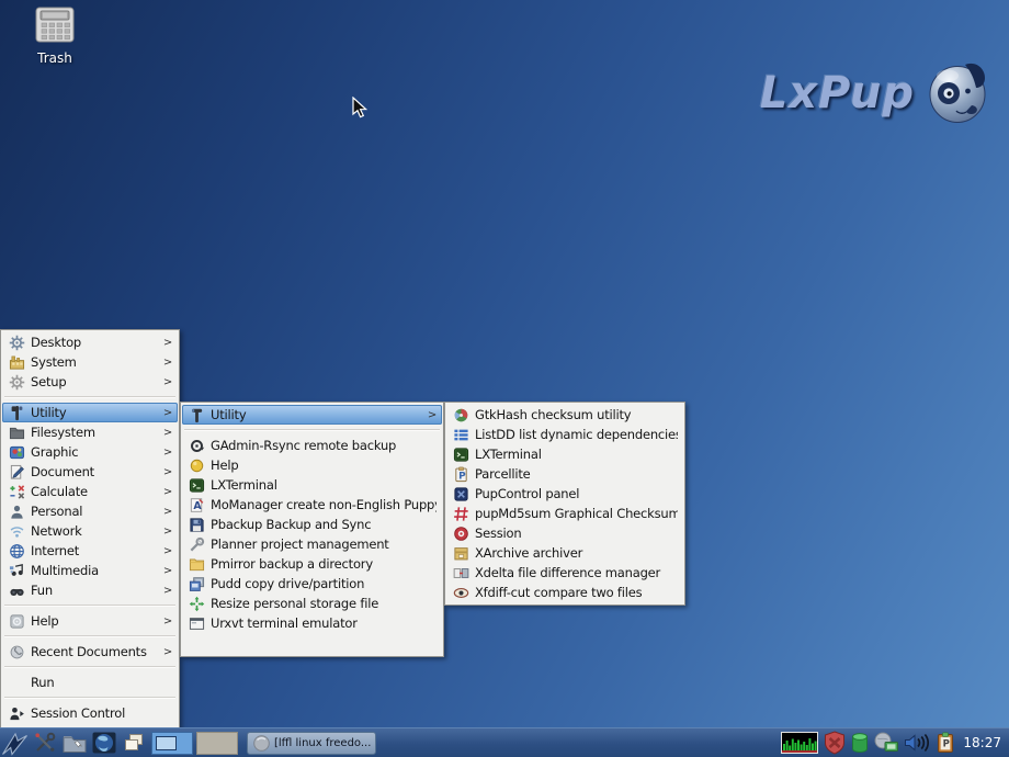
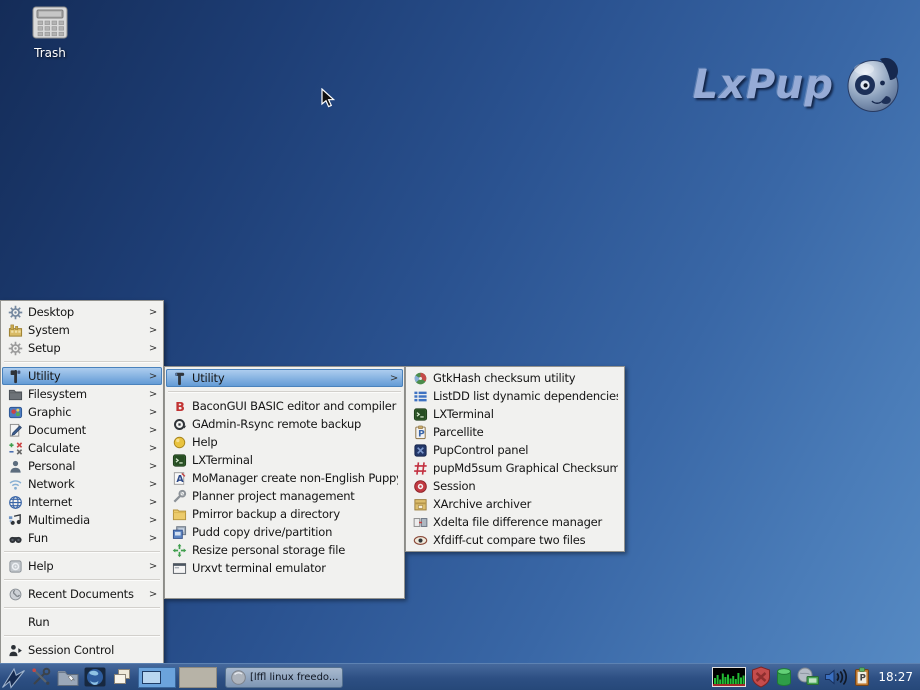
  Trash
  LxPup
  Desktop
  >
  System
  >
  Setup
  >
  Utility
  >
  Filesystem
  >
  Graphic
  >
  Document
  >
  Calculate
  >
  Personal
  >
  Network
  >
  Internet
  >
  Multimedia
  >
  Fun
  >
  Help
  >
  Recent Documents
  >
  Run
  Session Control
  Utility
  >
+ B
+ BaconGUI BASIC editor and compiler
  GAdmin-Rsync remote backup
  Help
  LXTerminal
  A
  MoManager create non-English Pupp
- Pbackup Backup and Sync
  Planner project management
  Pmirror backup a directory
  Pudd copy drive/partition
  Resize personal storage file
  Urxvt terminal emulator
  GtkHash checksum utility
  ListDD list dynamic dependencie
  LXTerminal
  P
  Parcellite
  PupControl panel
  pupMd5sum Graphical Checksum
  Session
  XArchive archiver
  Xdelta file difference manager
  Xfdiff-cut compare two files
  [lffl linux freedo...
  P
  18:27
